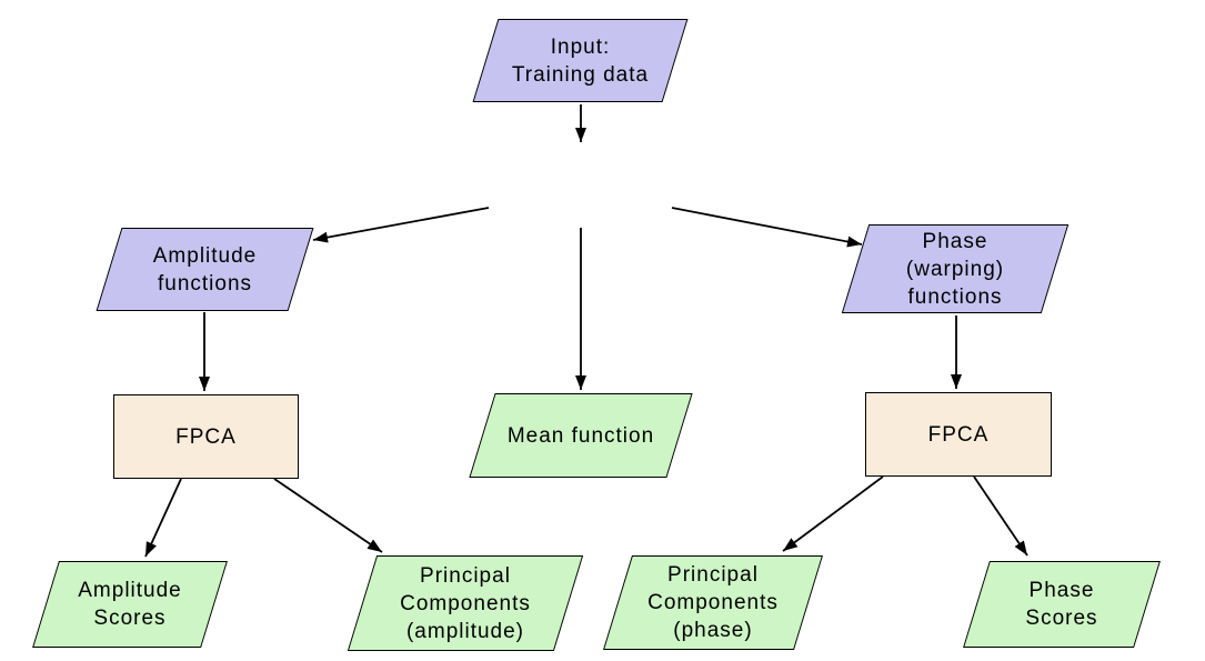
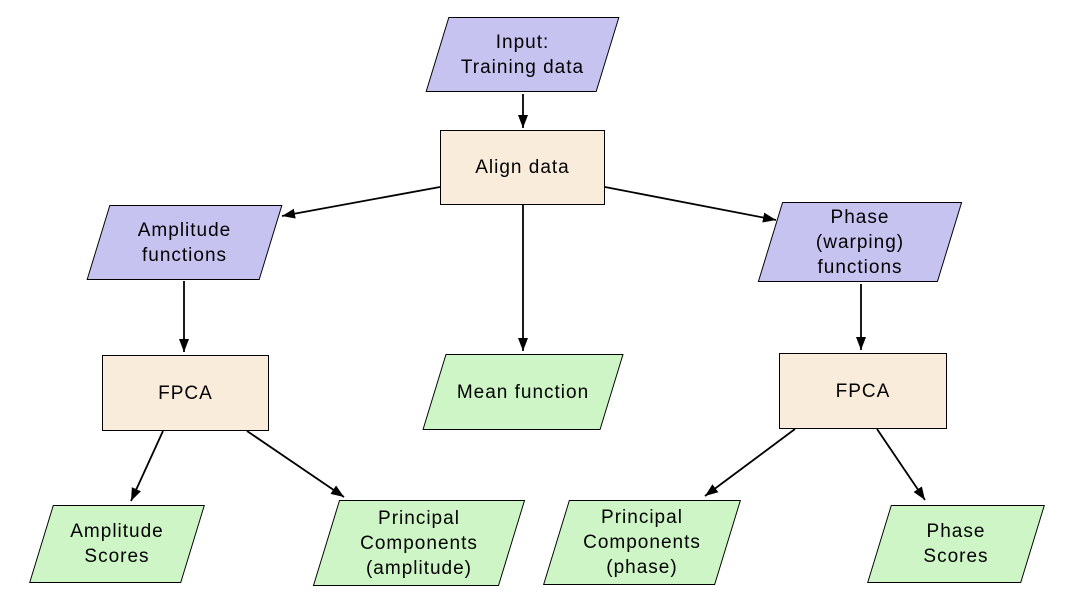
  Input:
  Training data
+ Align data
  Amplitude
  functions
  Phase
  (warping)
  functions
  FPCA
  Mean function
  FPCA
  Amplitude
  Scores
  Principal
  Components
  (amplitude)
  Principal
  Components
  (phase)
  Phase
  Scores
